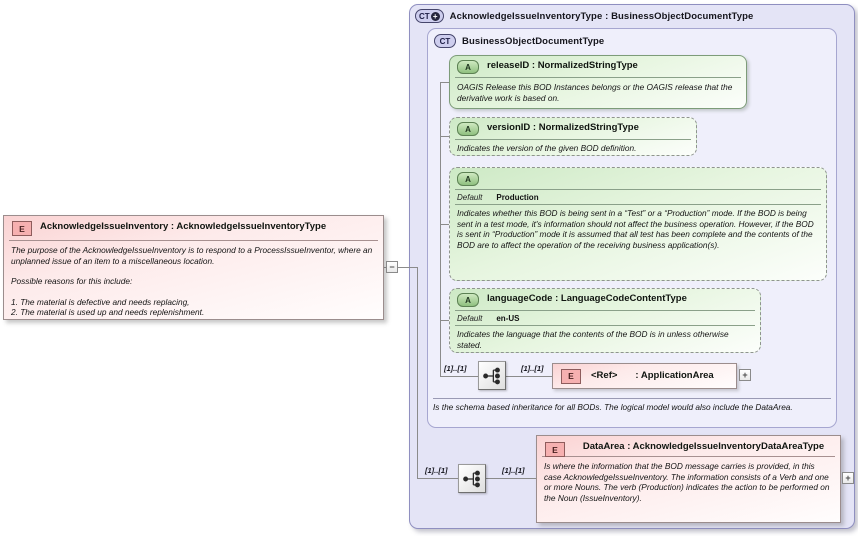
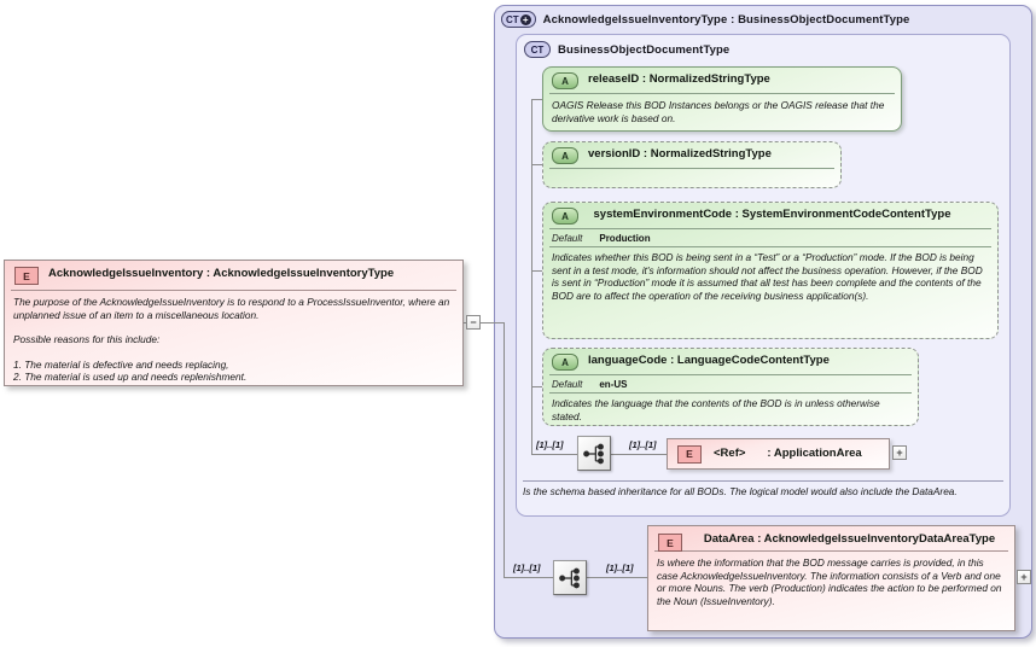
  CT
  +
  AcknowledgeIssueInventoryType : BusinessObjectDocumentType
  CT
  BusinessObjectDocumentType
  E
  AcknowledgeIssueInventory : AcknowledgeIssueInventoryType
  The purpose of the AcknowledgeIssueInventory is to respond to a ProcessIssueInventor, where an unplanned issue of an item to a miscellaneous location.
  Possible reasons for this include:
  1. The material is defective and needs replacing,
  2. The material is used up and needs replenishment.
  −
  A
  releaseID : NormalizedStringType
  OAGIS Release this BOD Instances belongs or the OAGIS release that the derivative work is based on.
  A
  versionID : NormalizedStringType
- Indicates the version of the given BOD definition.
  A
+ systemEnvironmentCode : SystemEnvironmentCodeContentType
  Default
  Production
  Indicates whether this BOD is being sent in a “Test” or a “Production” mode. If the BOD is being sent in a test mode, it's information should not affect the business operation. However, if the BOD is sent in “Production” mode it is assumed that all test has been complete and the contents of the BOD are to affect the operation of the receiving business application(s).
  A
  languageCode : LanguageCodeContentType
  Default
  en-US
  Indicates the language that the contents of the BOD is in unless otherwise stated.
  [1]..[1]
  [1]..[1]
  E
  <Ref>
  : ApplicationArea
  +
  Is the schema based inheritance for all BODs. The logical model would also include the DataArea.
  [1]..[1]
  [1]..[1]
  E
  DataArea : AcknowledgeIssueInventoryDataAreaType
  Is where the information that the BOD message carries is provided, in this case AcknowledgeIssueInventory. The information consists of a Verb and one or more Nouns. The verb (Production) indicates the action to be performed on the Noun (IssueInventory).
  +
